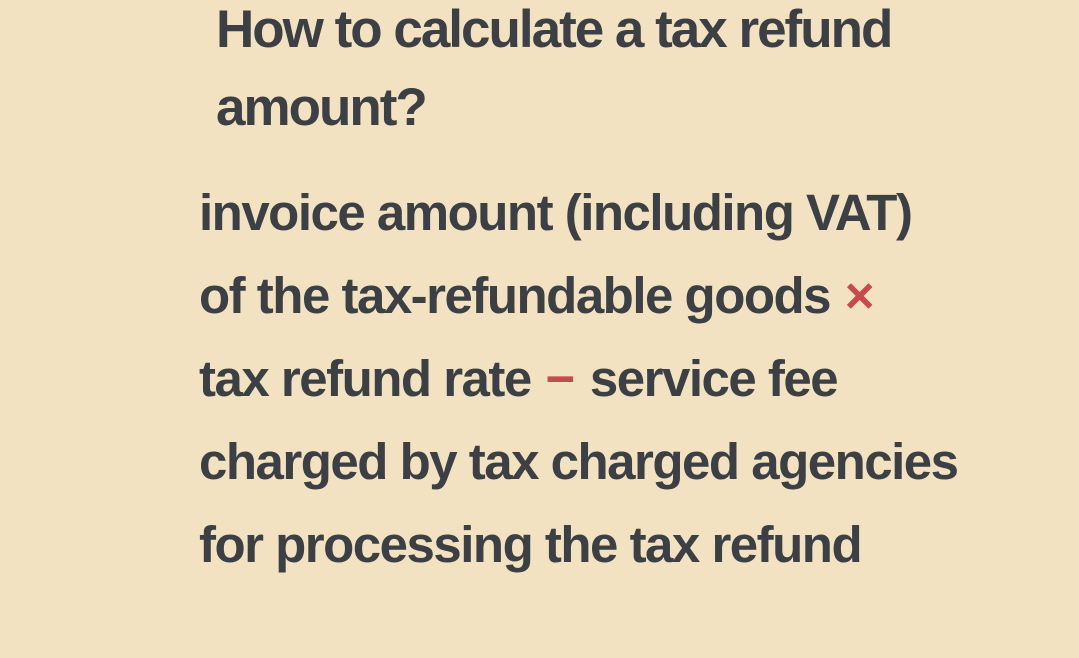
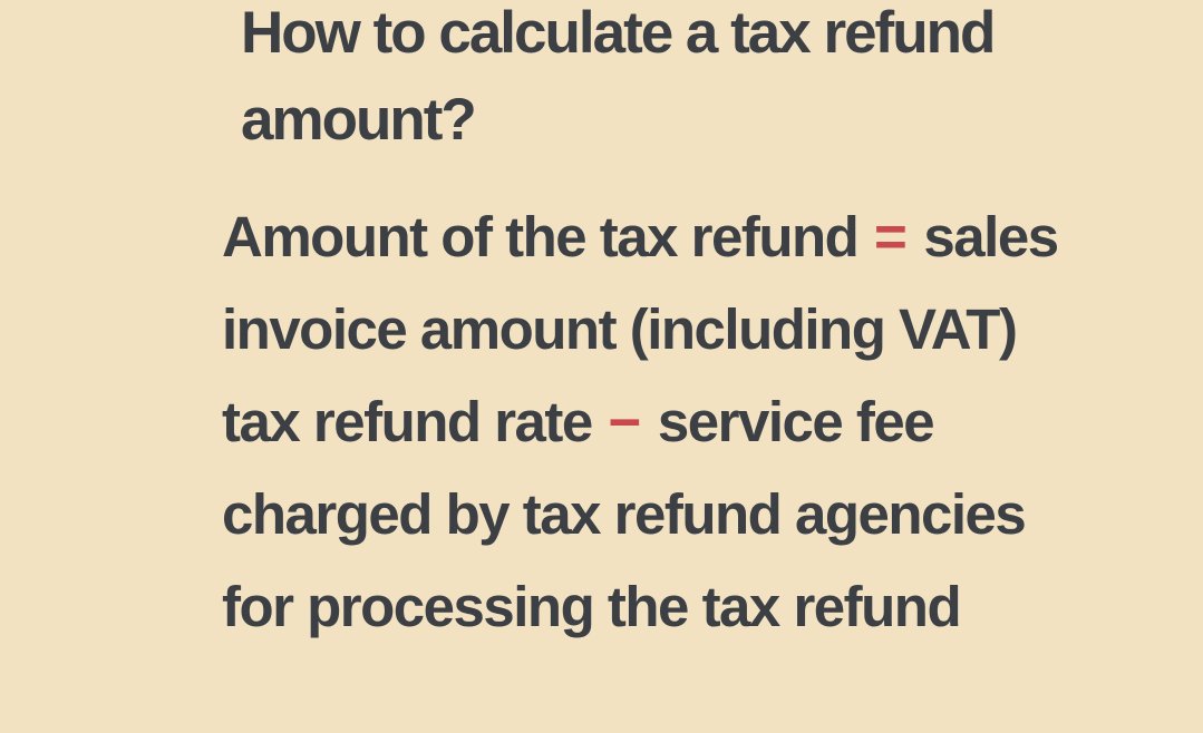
  How to calculate a tax refund
  amount?
+ Amount of the tax refund = sales
  invoice amount (including VAT)
- of the tax-refundable goods ×
  tax refund rate − service fee
- charged by tax charged agencies
+ charged by tax refund agencies
  for processing the tax refund
